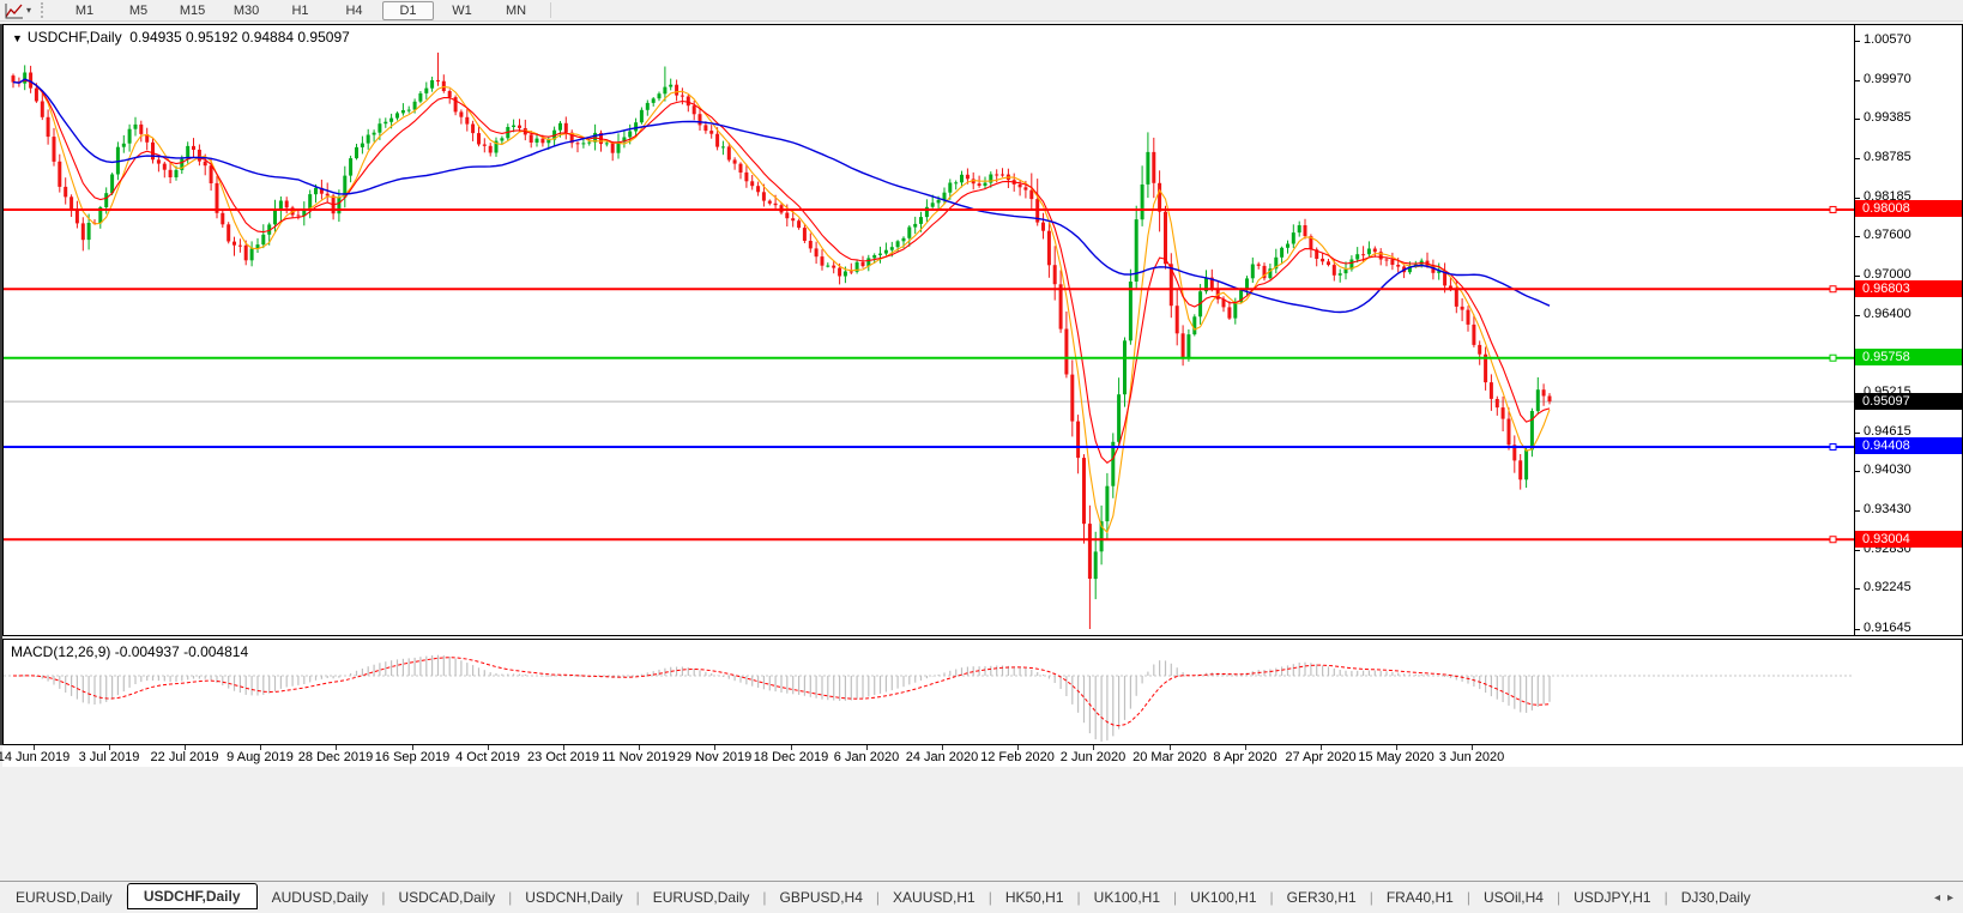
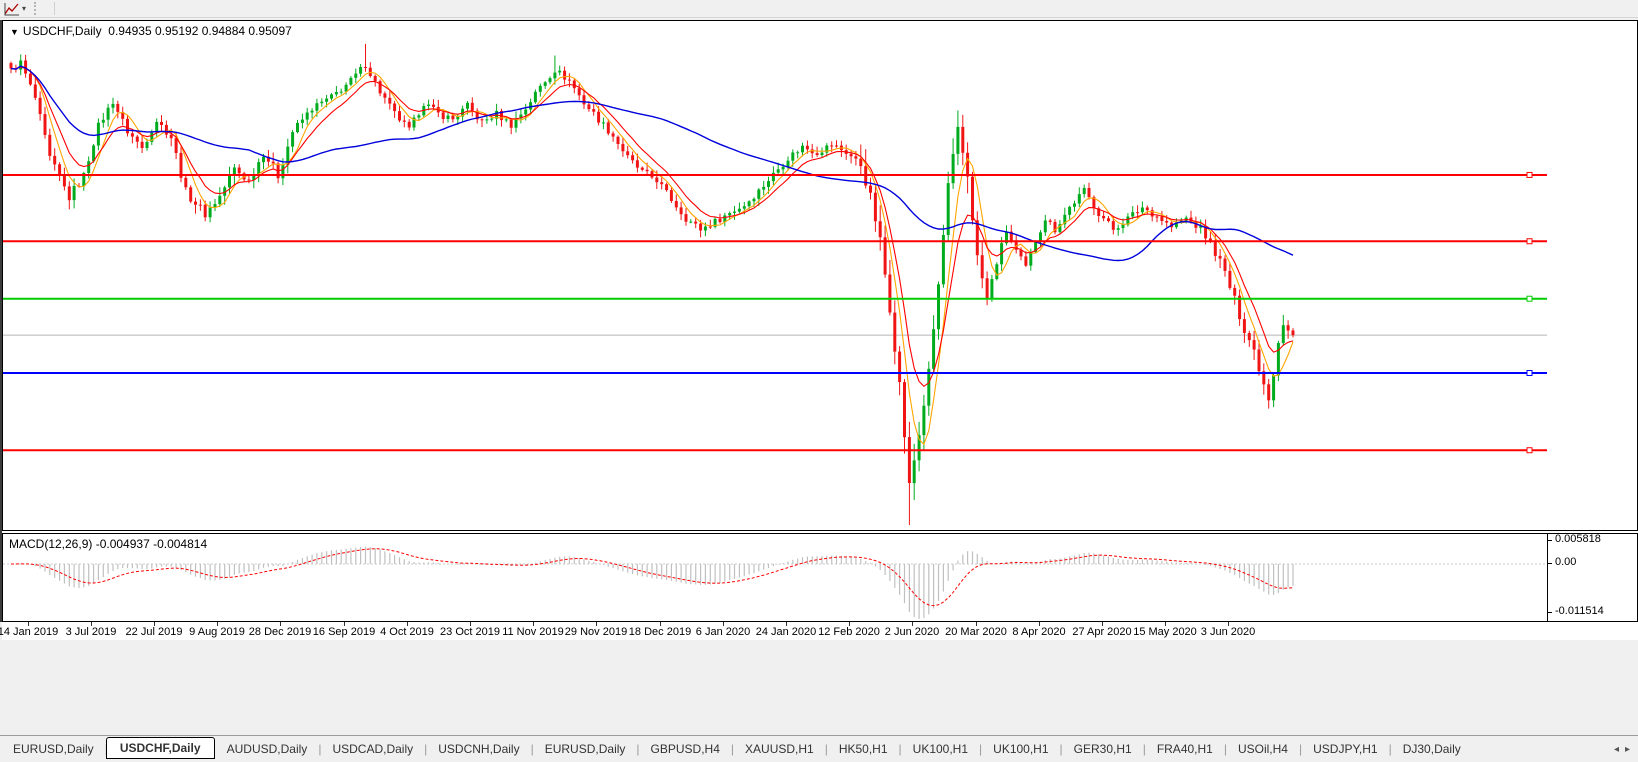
  ▾
- M1
- M5
- M15
- M30
- H1
- H4
- D1
- W1
- MN
- 1.00570
- 0.99970
- 0.99385
- 0.98785
- 0.98185
- 0.97600
- 0.97000
- 0.96400
- 0.95215
- 0.94615
- 0.94030
- 0.93430
- 0.92830
- 0.92245
- 0.91645
- 0.98008
- 0.96803
- 0.95758
- 0.94408
- 0.93004
- 0.95097
  ▼ USDCHF,Daily 0.94935 0.95192 0.94884 0.95097
+ 0.005818
+ 0.00
+ -0.011514
  MACD(12,26,9) -0.004937 -0.004814
- 14 Jun 2019
+ 14 Jan 2019
  3 Jul 2019
  22 Jul 2019
  9 Aug 2019
  28 Dec 2019
  16 Sep 2019
  4 Oct 2019
  23 Oct 2019
  11 Nov 2019
  29 Nov 2019
  18 Dec 2019
  6 Jan 2020
  24 Jan 2020
  12 Feb 2020
  2 Jun 2020
  20 Mar 2020
  8 Apr 2020
  27 Apr 2020
  15 May 2020
  3 Jun 2020
  EURUSD,Daily
  USDCHF,Daily
  AUDUSD,Daily
  |
  USDCAD,Daily
  |
  USDCNH,Daily
  |
  EURUSD,Daily
  |
  GBPUSD,H4
  |
  XAUUSD,H1
  |
  HK50,H1
  |
  UK100,H1
  |
  UK100,H1
  |
  GER30,H1
  |
  FRA40,H1
  |
  USOil,H4
  |
  USDJPY,H1
  |
  DJ30,Daily
  ◂
  ▸
